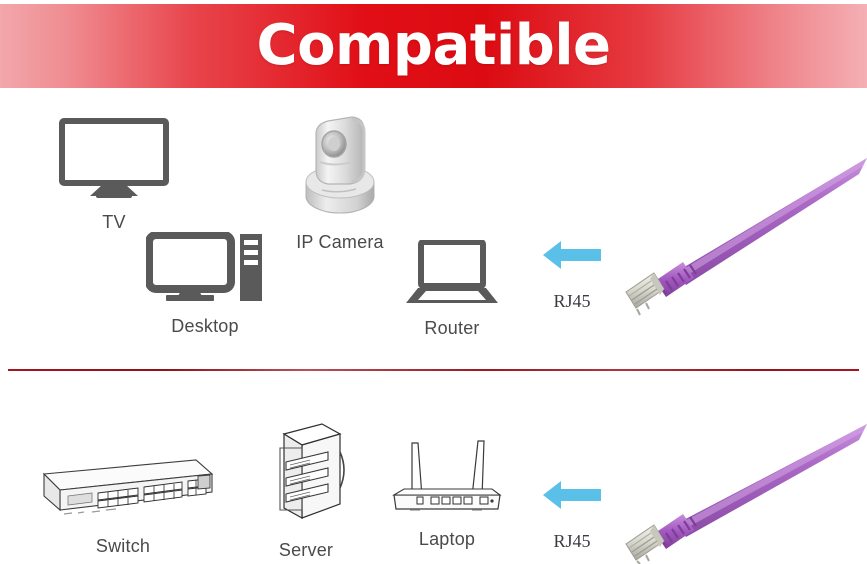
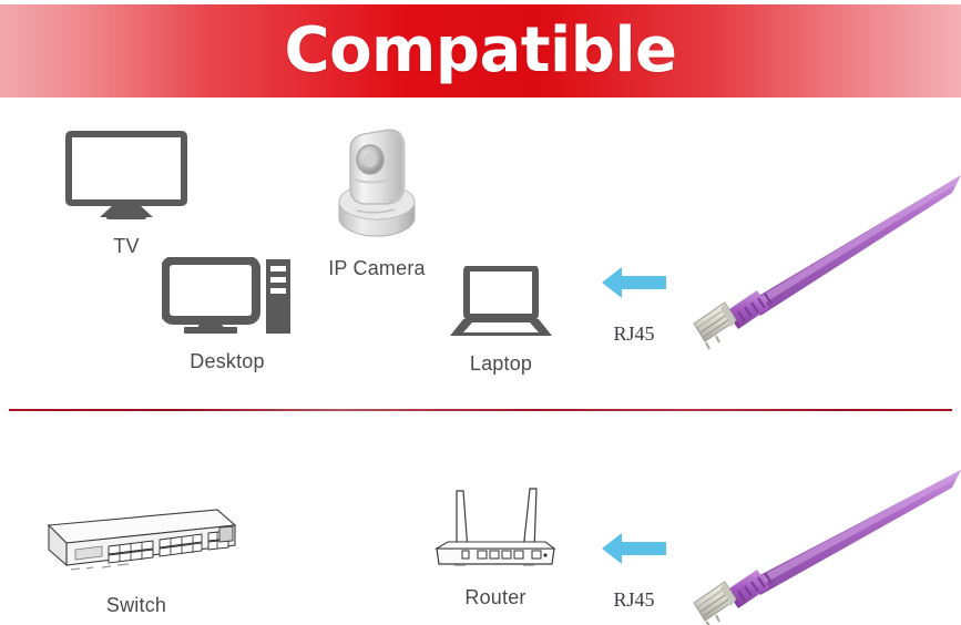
  Compatible
  TV
  IP Camera
  Desktop
- Router
+ Laptop
  RJ45
  Switch
- Server
- Laptop
+ Router
  RJ45
